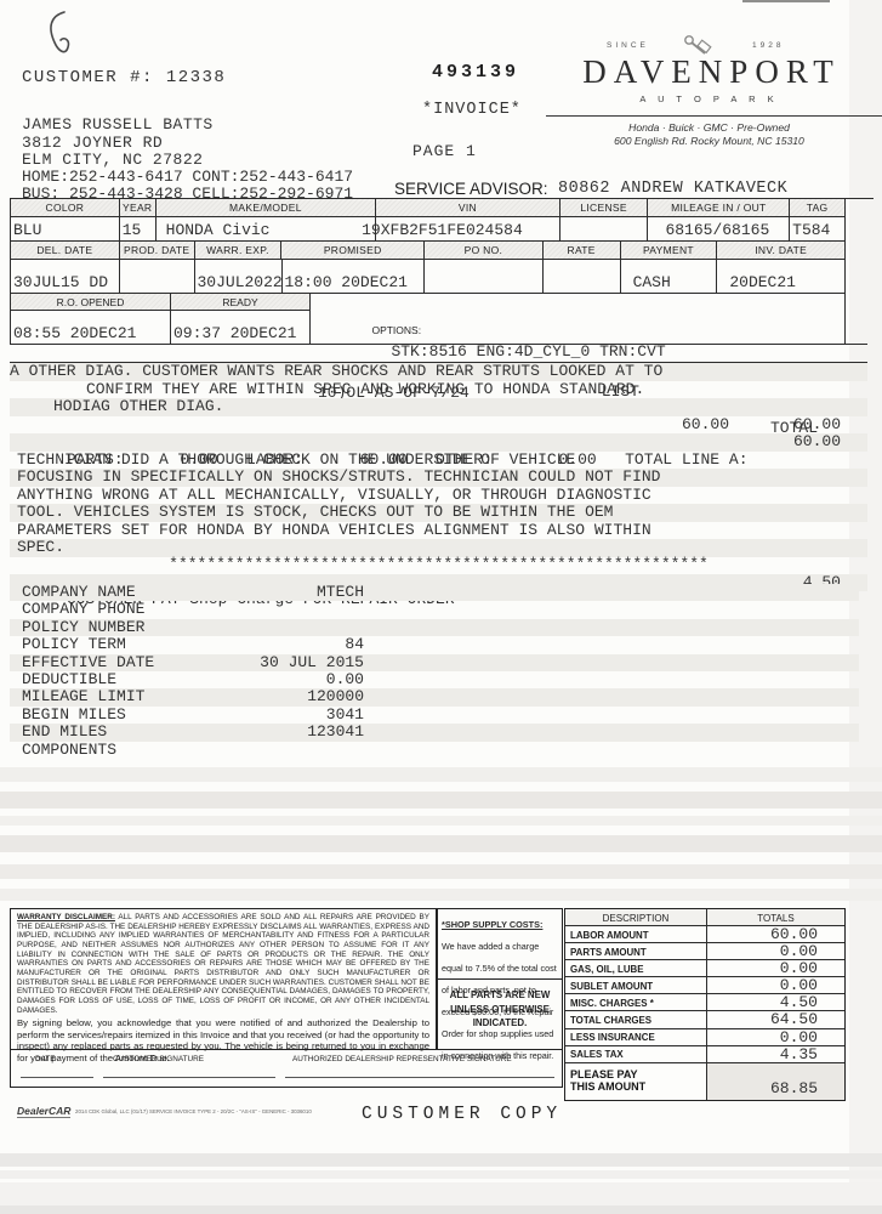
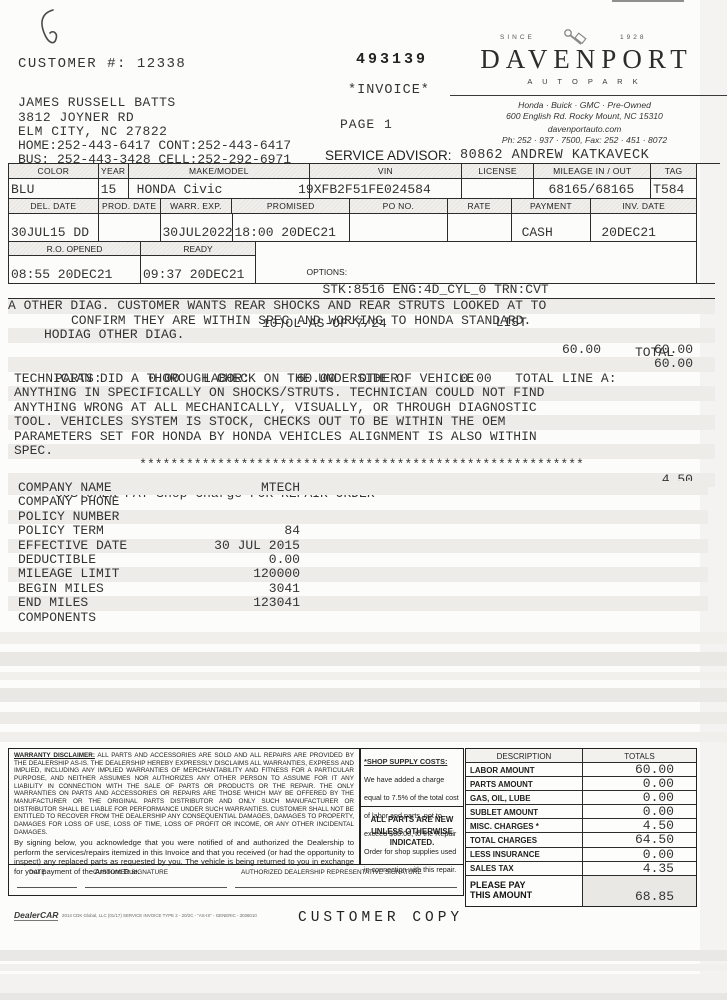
  CUSTOMER #: 12338
  493139
  *INVOICE*
  PAGE 1
  JAMES RUSSELL BATTS
  3812 JOYNER RD
  ELM CITY, NC 27822
  HOME:252-443-6417 CONT:252-443-6417
  BUS: 252-443-3428 CELL:252-292-6971
  DAVENPORT
  A U T O P A R K
  Honda · Buick · GMC · Pre-Owned
  600 English Rd. Rocky Mount, NC 15310
+ davenportauto.com
+ Ph: 252 · 937 · 7500, Fax: 252 · 451 · 8072
  SERVICE ADVISOR:
  80862 ANDREW KATKAVECK
  COLOR
  YEAR
  MAKE/MODEL
  VIN
  LICENSE
  MILEAGE IN / OUT
  TAG
  BLU
  15
  HONDA Civic
  19XFB2F51FE024584
  68165/68165
  T584
  DEL. DATE
  PROD. DATE
  WARR. EXP.
  PROMISED
  PO NO.
  RATE
  PAYMENT
  INV. DATE
  30JUL15 DD
  30JUL2022
  18:00 20DEC21
  CASH
  20DEC21
  R.O. OPENED
  08:55 20DEC21
  READY
  09:37 20DEC21
  OPTIONS: STK:8516 ENG:4D_CYL_0 TRN:CVT
  10)OL-AS-OF-7/24
  LIST
  TOTAL
  A OTHER DIAG. CUSTOMER WANTS REAR SHOCKS AND REAR STRUTS LOOKED AT TO
  CONFIRM THEY ARE WITHIN SPEC AND WORKING TO HONDA STANDARD.
  HODIAG OTHER DIAG.
  60.00
  60.00
  PARTS: 0.00 LABOR: 60.00 OTHER: 0.00 TOTAL LINE A:
  60.00
  TECHNICIAN DID A THOROUGH CHECK ON THE UNDERSIDE OF VEHICLE
- FOCUSING IN SPECIFICALLY ON SHOCKS/STRUTS. TECHNICIAN COULD NOT FIND
+ ANYTHING IN SPECIFICALLY ON SHOCKS/STRUTS. TECHNICIAN COULD NOT FIND
  ANYTHING WRONG AT ALL MECHANICALLY, VISUALLY, OR THROUGH DIAGNOSTIC
  TOOL. VEHICLES SYSTEM IS STOCK, CHECKS OUT TO BE WITHIN THE OEM
  PARAMETERS SET FOR HONDA BY HONDA VEHICLES ALIGNMENT IS ALSO WITHIN
  SPEC.
  *********************************************************
  4.50
  COMPANY NAME
  MTECH
  COMPANY PHONE
  POLICY NUMBER
  POLICY TERM
  84
  EFFECTIVE DATE
  30 JUL 2015
  DEDUCTIBLE
  0.00
  MILEAGE LIMIT
  120000
  BEGIN MILES
  3041
  END MILES
  123041
  COMPONENTS
  By signing below, you acknowledge that you were notified of and authorized the Dealership to perform the services/repairs itemized in this Invoice and that you received (or had the opportunity to inspect) any replaced parts as requested by you. The vehicle is being returned to you in exchange for your payment of the Amount Due.
  *SHOP SUPPLY COSTS: We have added a charge equal to 7.5% of the total cost of labor and parts, not to exceed $60.00, to the Repair Order for shop supplies used in connection with this repair.
  ALL PARTS ARE NEW
  UNLESS OTHERWISE
  INDICATED.
  DESCRIPTION
  TOTALS
  LABOR AMOUNT
  60.00
  PARTS AMOUNT
  0.00
  GAS, OIL, LUBE
  0.00
  SUBLET AMOUNT
  0.00
  MISC. CHARGES *
  4.50
  TOTAL CHARGES
  64.50
  LESS INSURANCE
  0.00
  SALES TAX
  4.35
  PLEASE PAY
  THIS AMOUNT
  68.85
  DealerCAR
  CUSTOMER COPY
